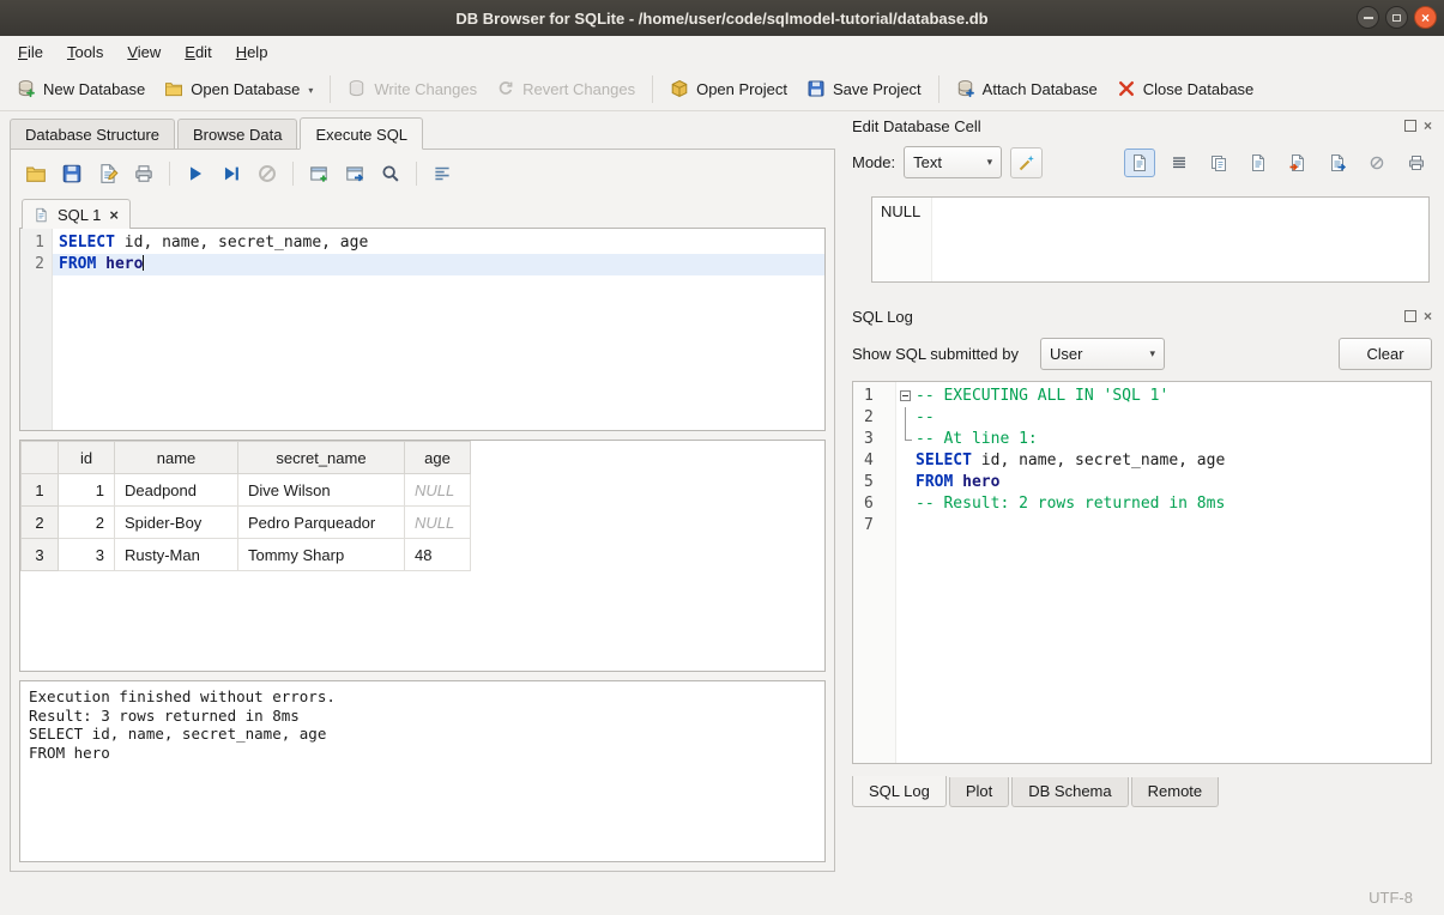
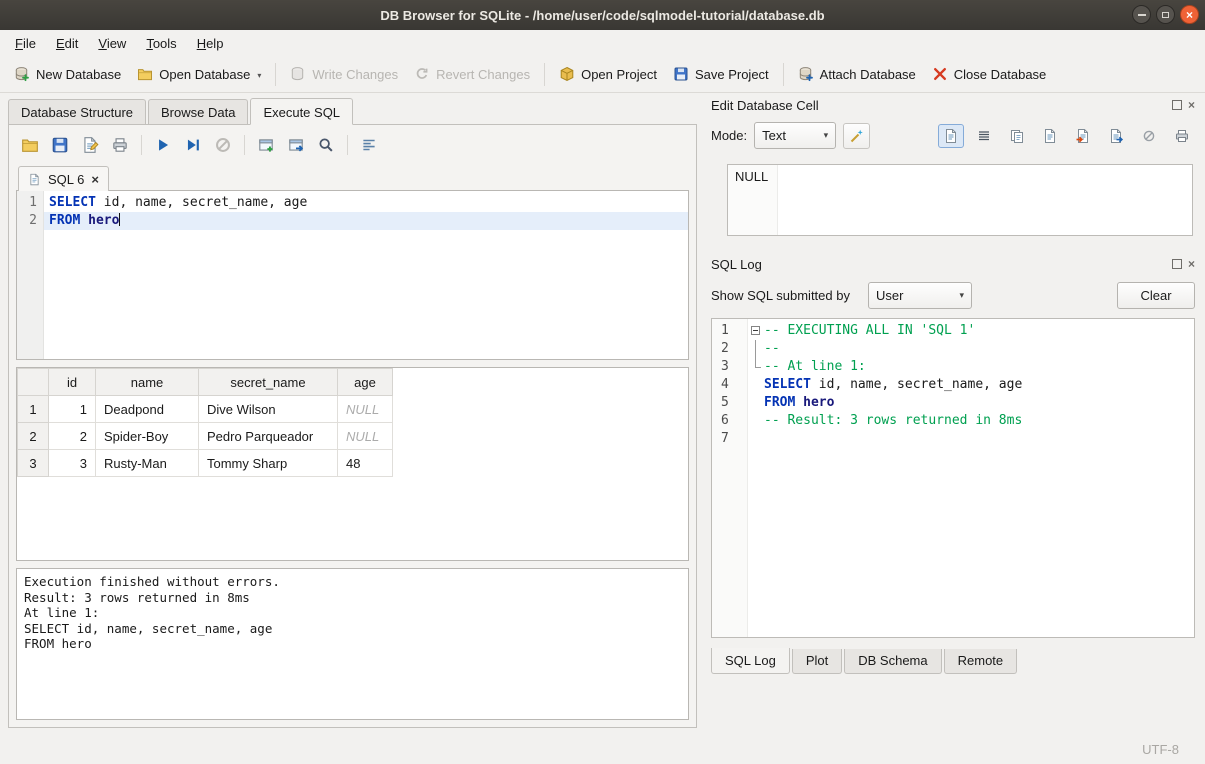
  DB Browser for SQLite - /home/user/code/sqlmodel-tutorial/database.db
  ×
  File
- Tools
+ Edit
  View
- Edit
+ Tools
  Help
  New Database
  Open Database
  ▾
  Write Changes
  Revert Changes
  Open Project
  Save Project
  Attach Database
  Close Database
  Database Structure
  Browse Data
  Execute SQL
- SQL 1
+ SQL 6
  ×
  1
  2
  SELECT id, name, secret_name, age
  FROM hero
  	id	name	secret_name	age
  1	1	Deadpond	Dive Wilson	NULL
  2	2	Spider-Boy	Pedro Parqueador	NULL
  3	3	Rusty-Man	Tommy Sharp	48
  Execution finished without errors.
  Result: 3 rows returned in 8ms
+ At line 1:
  SELECT id, name, secret_name, age
  FROM hero
  Edit Database Cell
  ×
  Mode:
  Text
  ▾
  NULL
  SQL Log
  ×
  Show SQL submitted by
  User
  ▾
  Clear
  1
  2
  3
  4
  5
  6
  7
  -- EXECUTING ALL IN 'SQL 1'
  --
  -- At line 1:
  SELECT
  id, name, secret_name, age
  FROM
  hero
- -- Result: 2 rows returned in 8ms
+ -- Result: 3 rows returned in 8ms
  SQL Log
  Plot
  DB Schema
  Remote
  UTF-8
